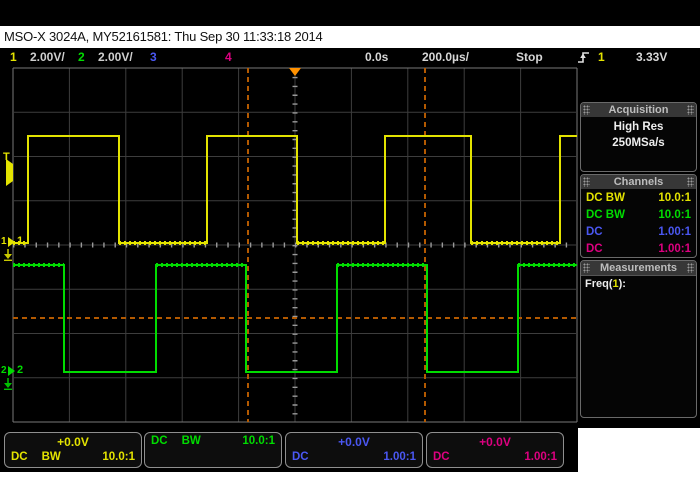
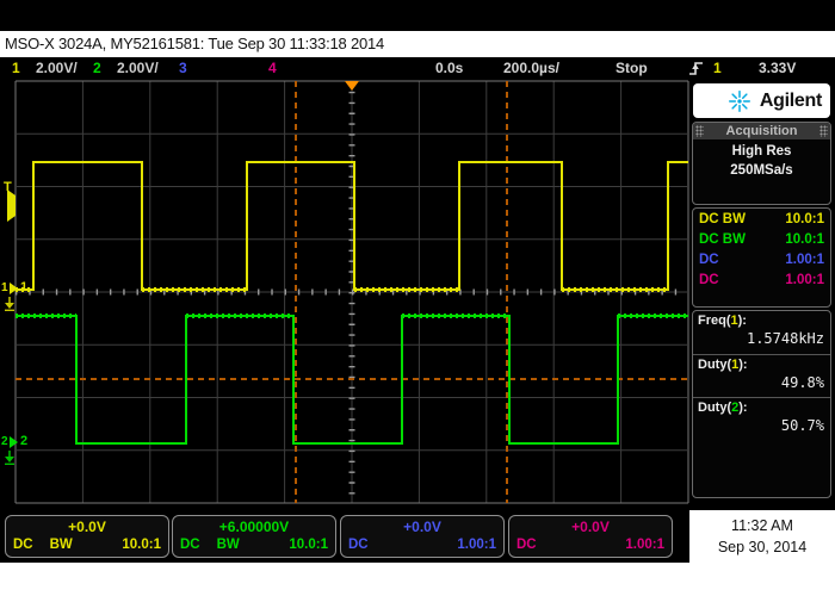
- MSO-X 3024A, MY52161581: Thu Sep 30 11:33:18 2014
+ MSO-X 3024A, MY52161581: Tue Sep 30 11:33:18 2014
  1
  2.00V/
  2
  2.00V/
  3
  4
  0.0s
  200.0µs/
  Stop
  1
  3.33V
  T
  1
  1
  2
  2
+ Agilent
  Acquisition
  High Res
  250MSa/s
- Channels
  DC BW
  10.0:1
  DC BW
  10.0:1
  DC
  1.00:1
  DC
  1.00:1
- Measurements
  Freq(1):
+ 1.5748kHz
+ Duty(1):
+ 49.8%
+ Duty(2):
+ 50.7%
  +0.0V
  DC
  BW
  10.0:1
+ +6.00000V
  DC
  BW
  10.0:1
  +0.0V
  DC
  1.00:1
  +0.0V
  DC
  1.00:1
+ 11:32 AM
+ Sep 30, 2014
